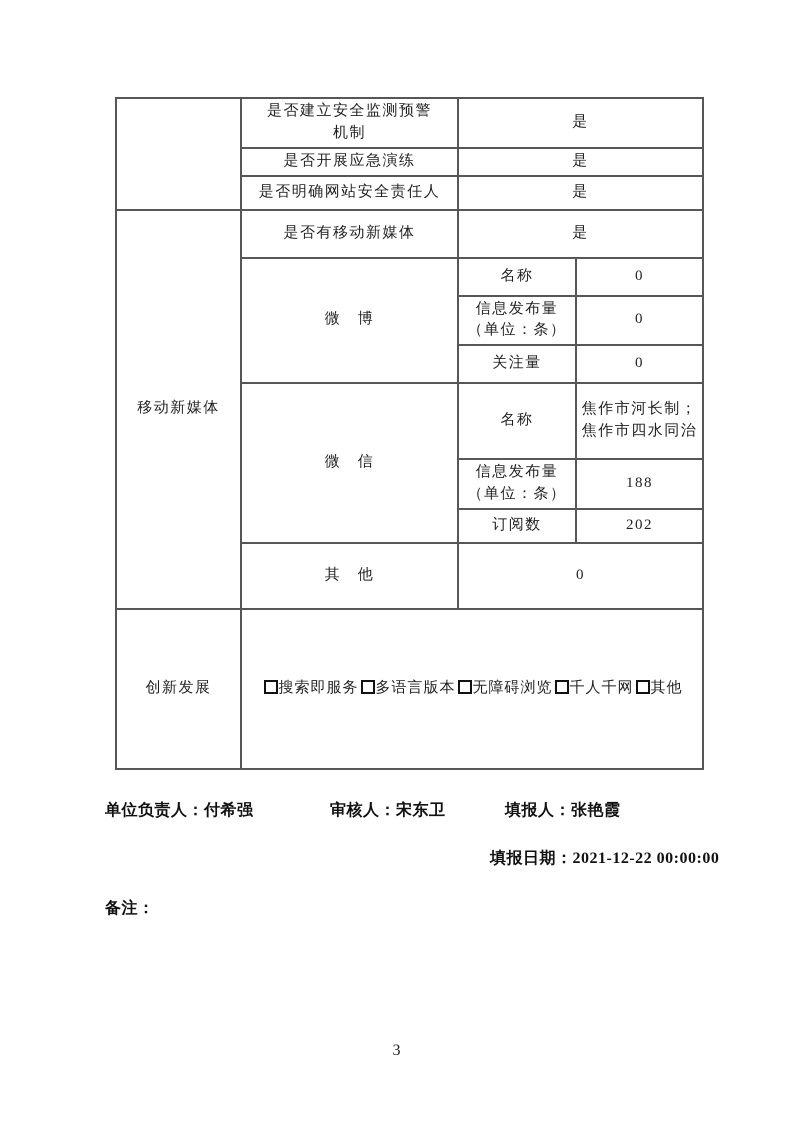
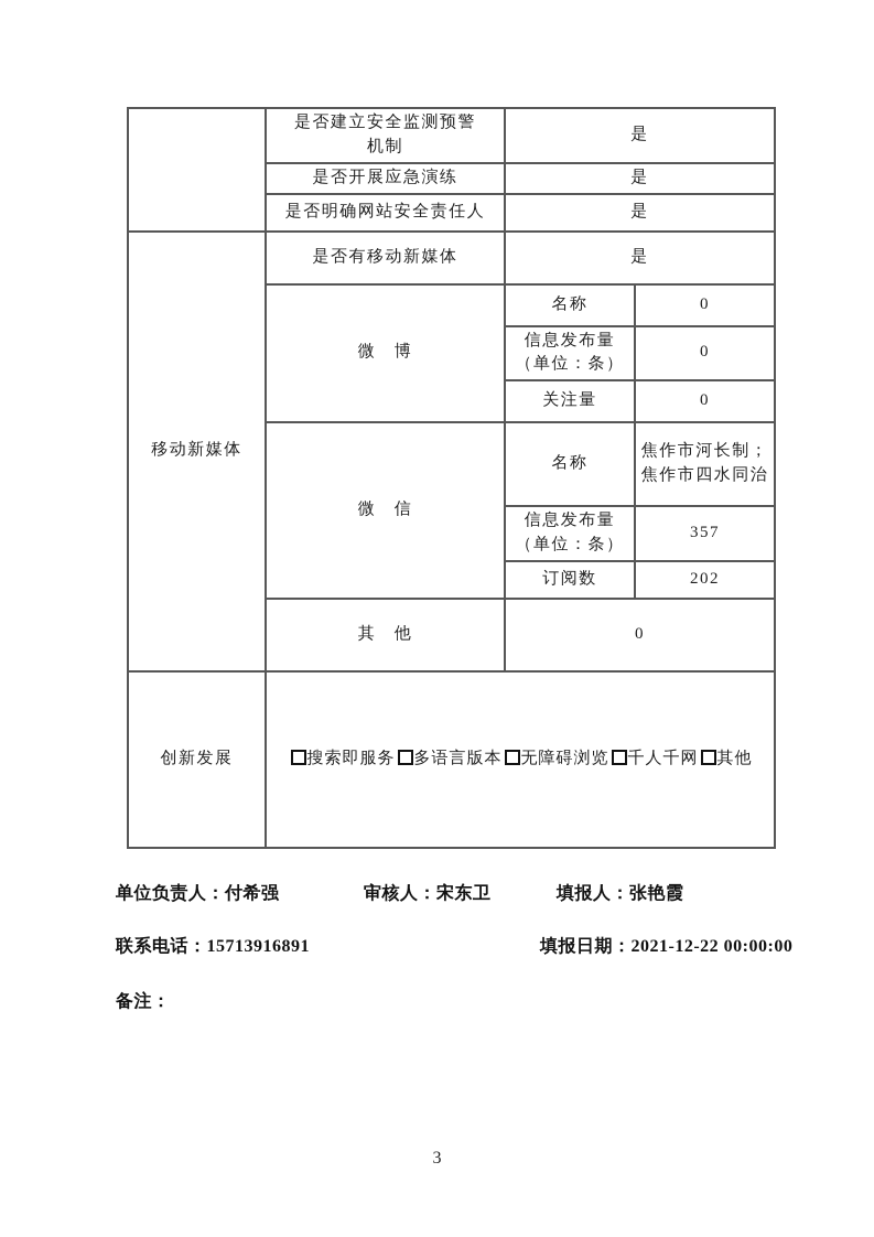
  	是否建立安全监测预警 机制	是
  是否开展应急演练	是
  是否明确网站安全责任人	是
  移动新媒体	是否有移动新媒体	是
  微 博	名称	0
  信息发布量 （单位：条）	0
  关注量	0
  微 信	名称	焦作市河长制；焦作市四水同治
- 信息发布量 （单位：条）	188
+ 信息发布量 （单位：条）	357
  订阅数	202
  其 他	0
  创新发展	搜索即服务 多语言版本 无障碍浏览 千人千网 其他
  单位负责人：付希强
  审核人：宋东卫
  填报人：张艳霞
+ 联系电话：15713916891
  填报日期：2021-12-22 00:00:00
  备注：
  3
